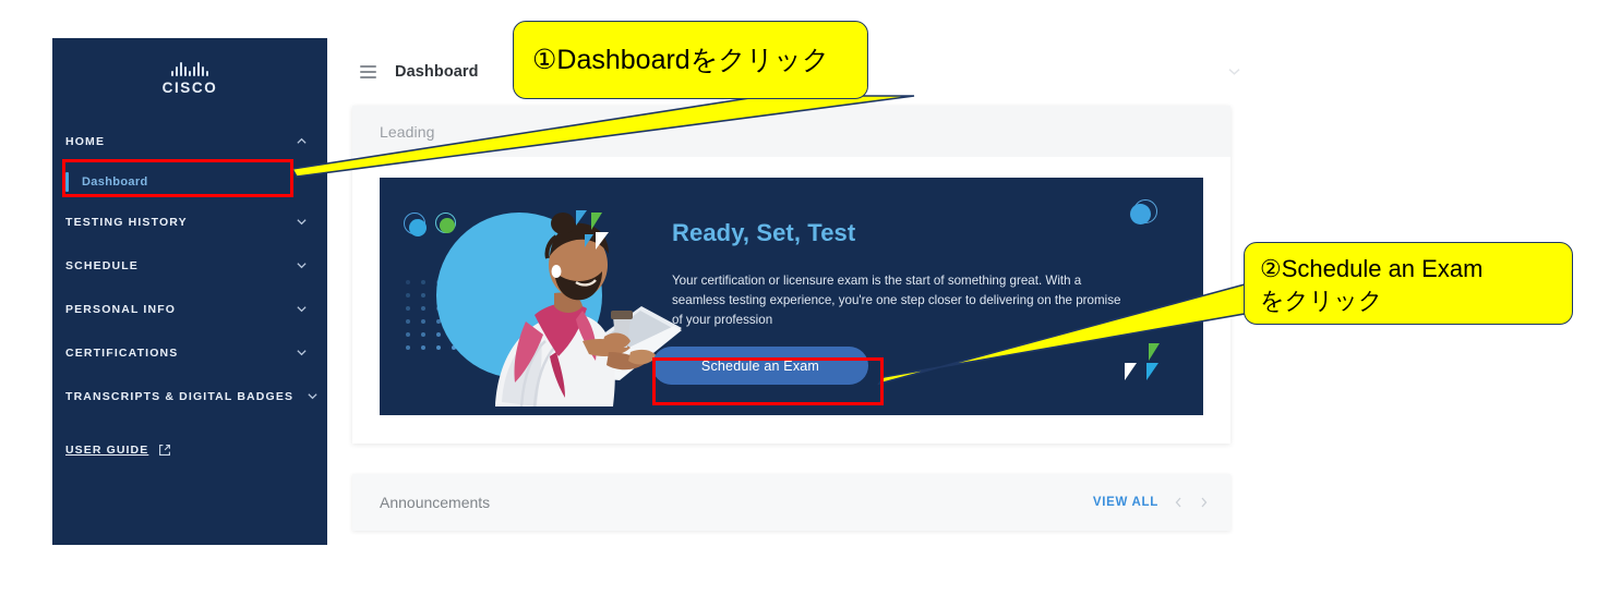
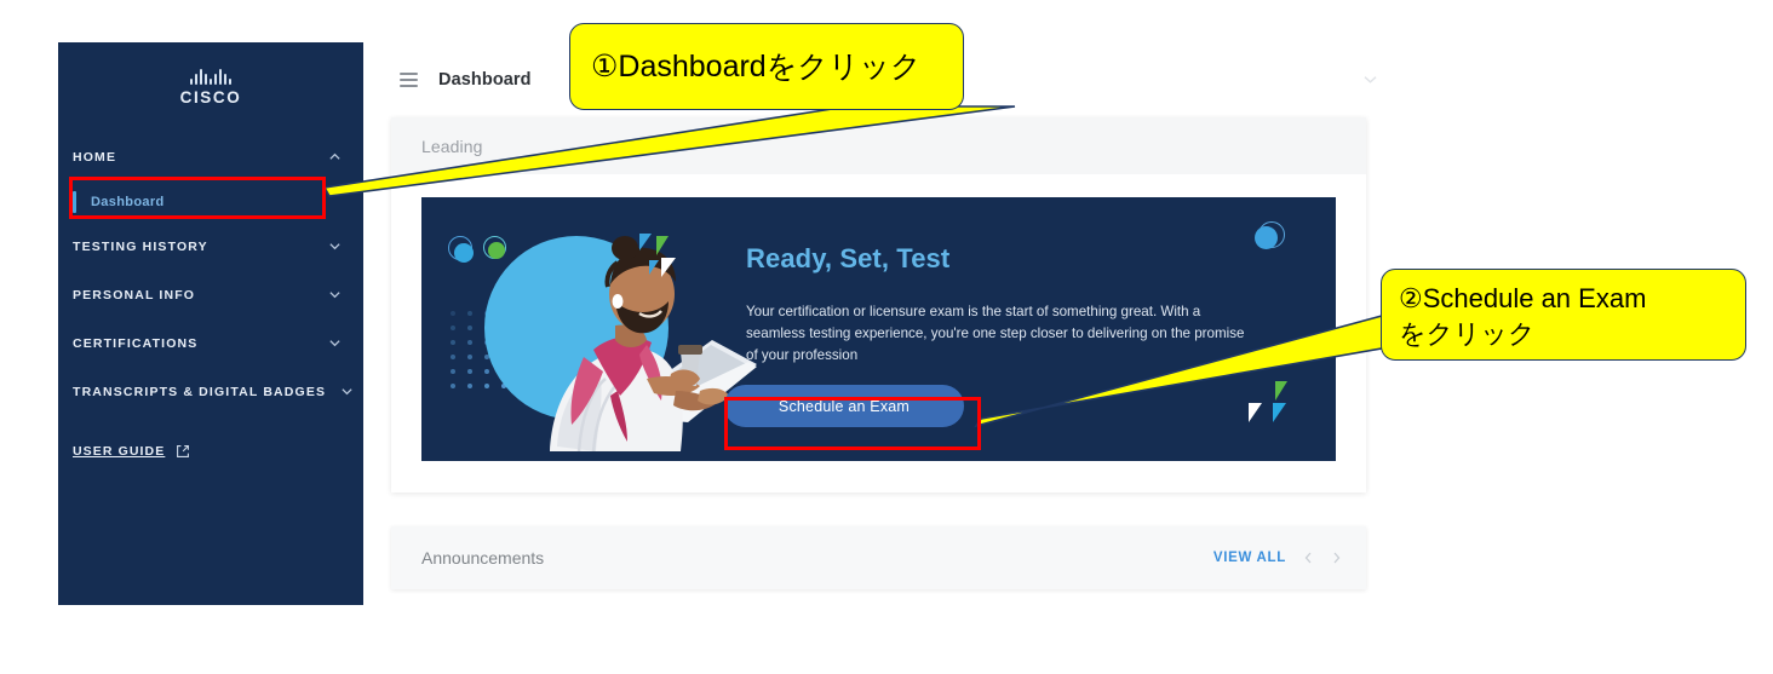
  CISCO
  HOME
  Dashboard
  TESTING HISTORY
- SCHEDULE
  PERSONAL INFO
  CERTIFICATIONS
  TRANSCRIPTS & DIGITAL BADGES
  USER GUIDE
  Dashboard
  Leading
  Ready, Set, Test
  Your certification or licensure exam is the start of something great. With a seamless testing experience, you're one step closer to delivering on the promise of your profession
  Schedule an Exam
  Announcements
  VIEW ALL
  ①Dashboardをクリック
  ②Schedule an Exam
  をクリック
